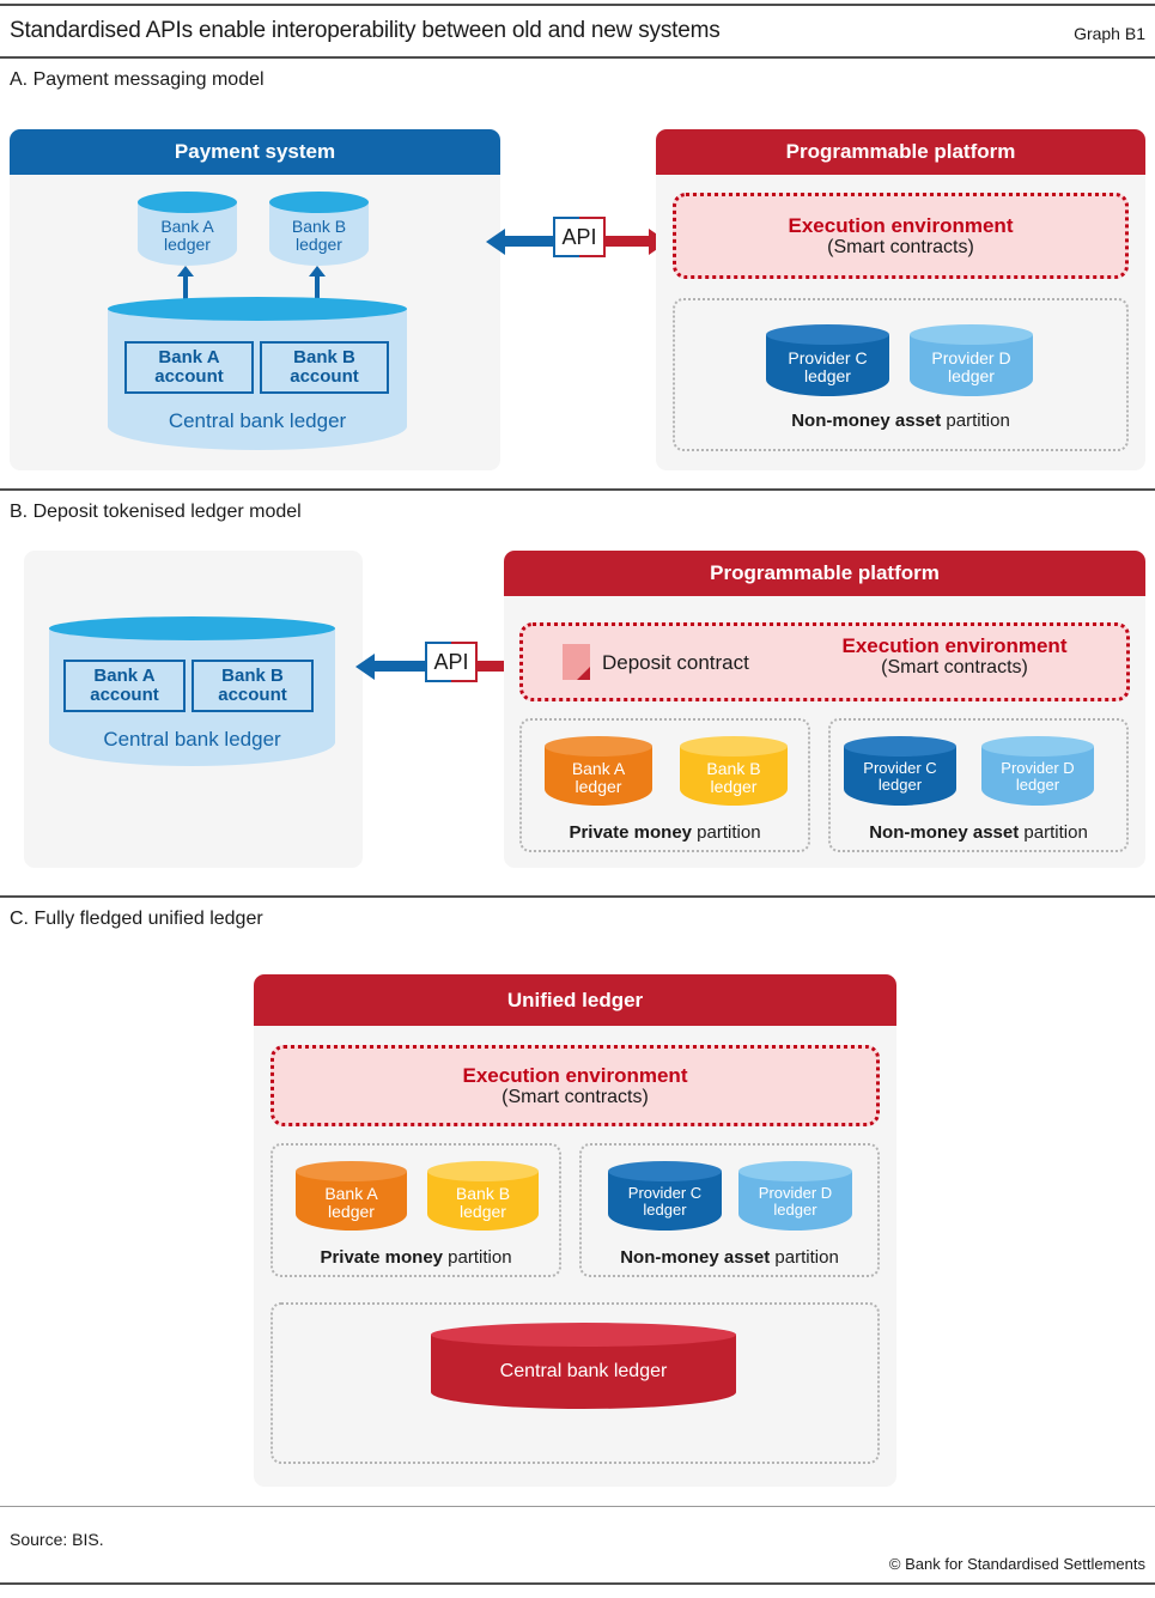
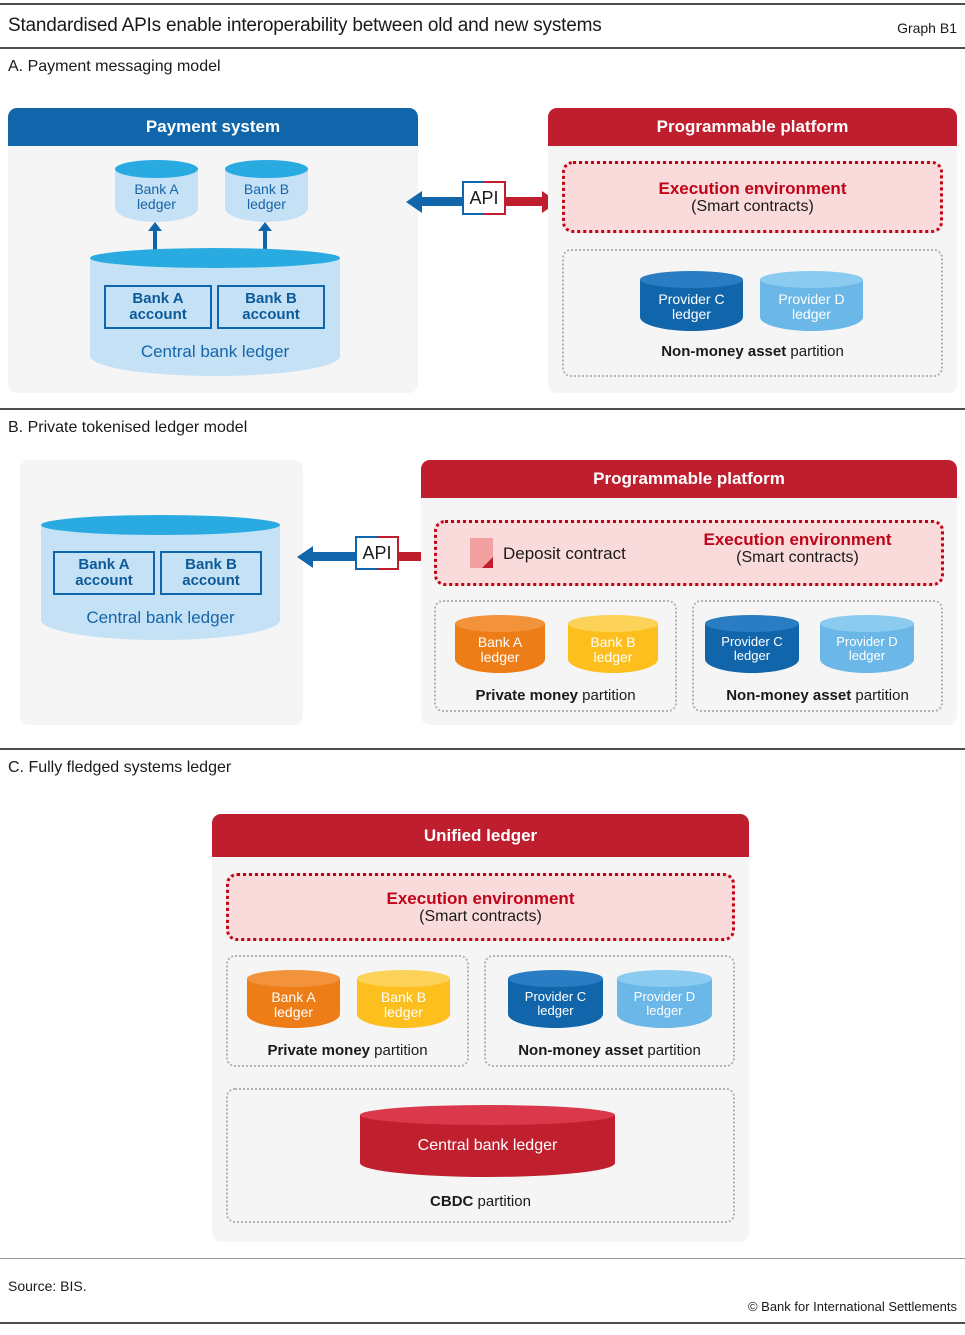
  Standardised APIs enable interoperability between old and new systems
  Graph B1
  A. Payment messaging model
  Payment system
  Bank A
  ledger
  Bank B
  ledger
  Bank A
  account
  Bank B
  account
  Central bank ledger
  API
  Programmable platform
  Execution environment
  (Smart contracts)
  Provider C
  ledger
  Provider D
  ledger
  Non-money asset partition
- B. Deposit tokenised ledger model
+ B. Private tokenised ledger model
  Bank A
  account
  Bank B
  account
  Central bank ledger
  API
  Programmable platform
  Deposit contract
  Execution environment
  (Smart contracts)
  Bank A
  ledger
  Bank B
  ledger
  Private money partition
  Provider C
  ledger
  Provider D
  ledger
  Non-money asset partition
- C. Fully fledged unified ledger
+ C. Fully fledged systems ledger
  Unified ledger
  Execution environment
  (Smart contracts)
  Bank A
  ledger
  Bank B
  ledger
  Private money partition
  Provider C
  ledger
  Provider D
  ledger
  Non-money asset partition
  Central bank ledger
+ CBDC partition
  Source: BIS.
- © Bank for Standardised Settlements
+ © Bank for International Settlements
